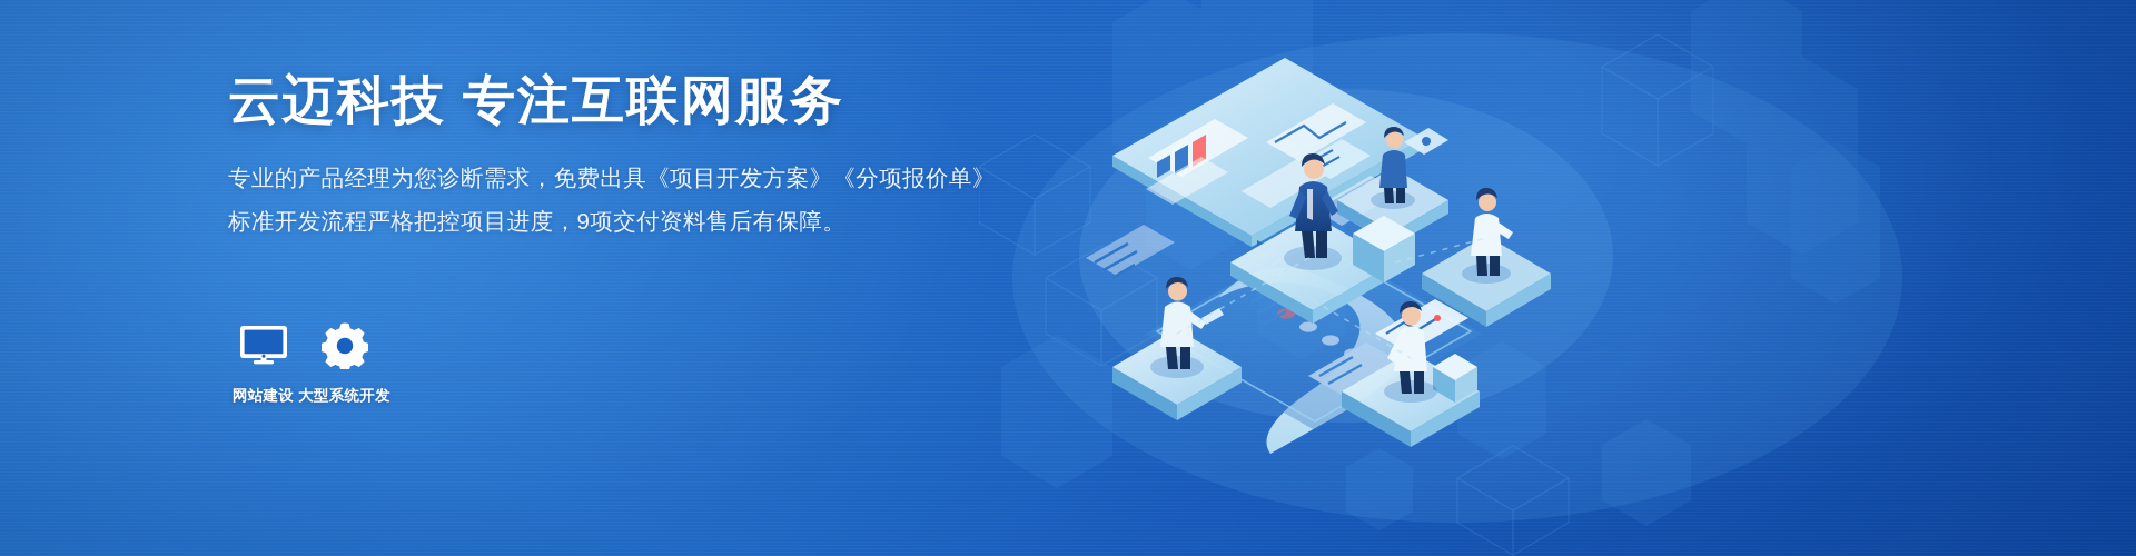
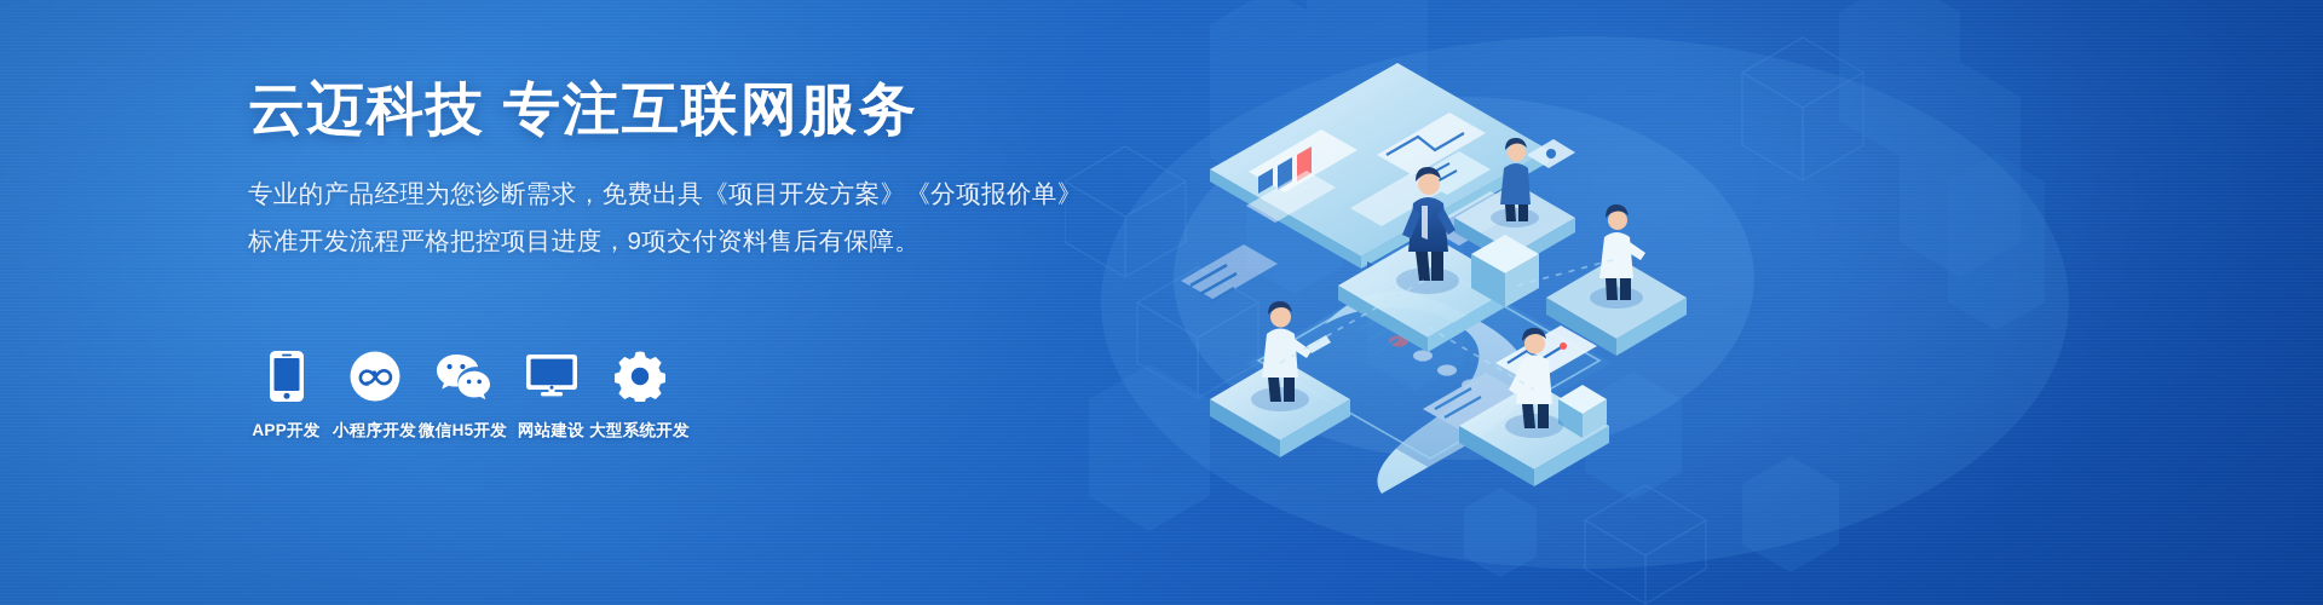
  云迈科技 专注互联网服务
  专业的产品经理为您诊断需求，免费出具《项目开发方案》《分项报价单》
  标准开发流程严格把控项目进度，9项交付资料售后有保障。
+ APP开发
+ 小程序开发
+ 微信H5开发
  网站建设
  大型系统开发
